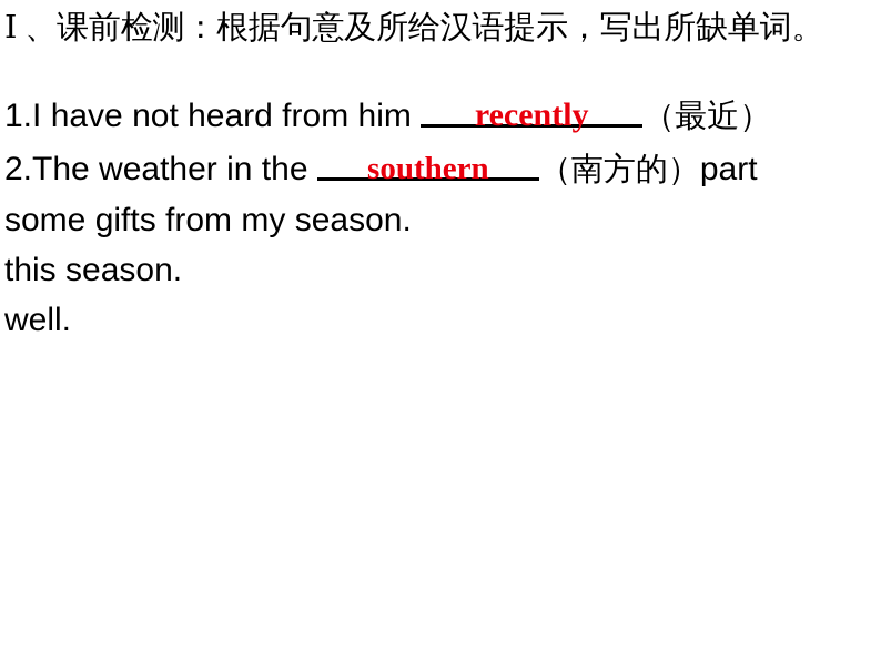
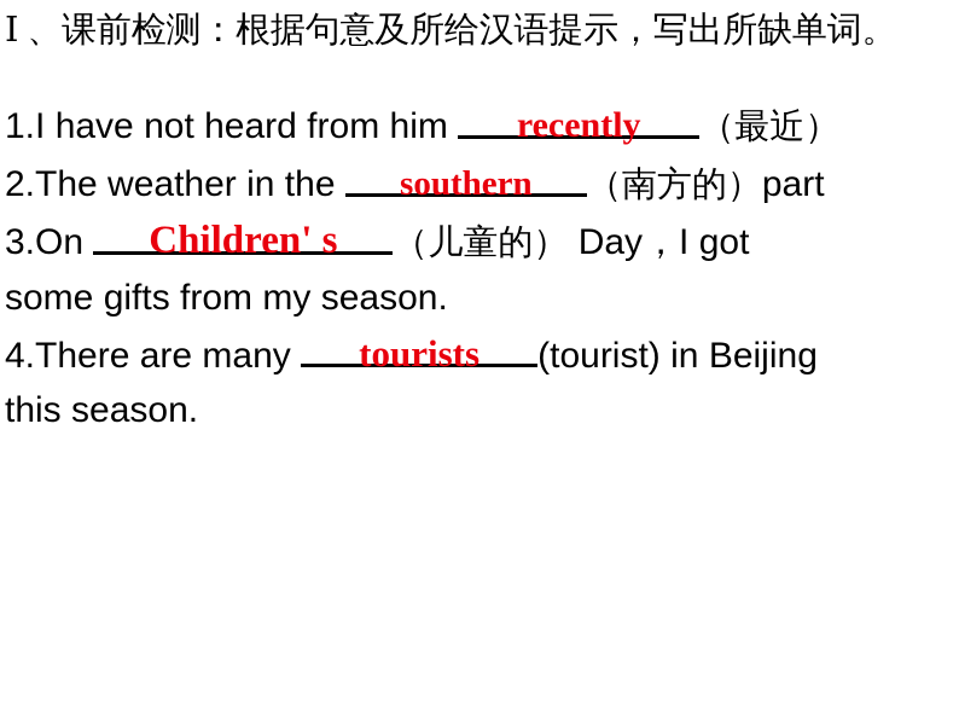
  Ⅰ 、课前检测：根据句意及所给汉语提示，写出所缺单词。
  1.I have not heard from him recently （最近）
  2.The weather in the southern （南方的）part
+ 3.On Children' s （儿童的） Day，I got
  some gifts from my season.
+ 4.There are many tourists (tourist) in Beijing
  this season.
- well.
